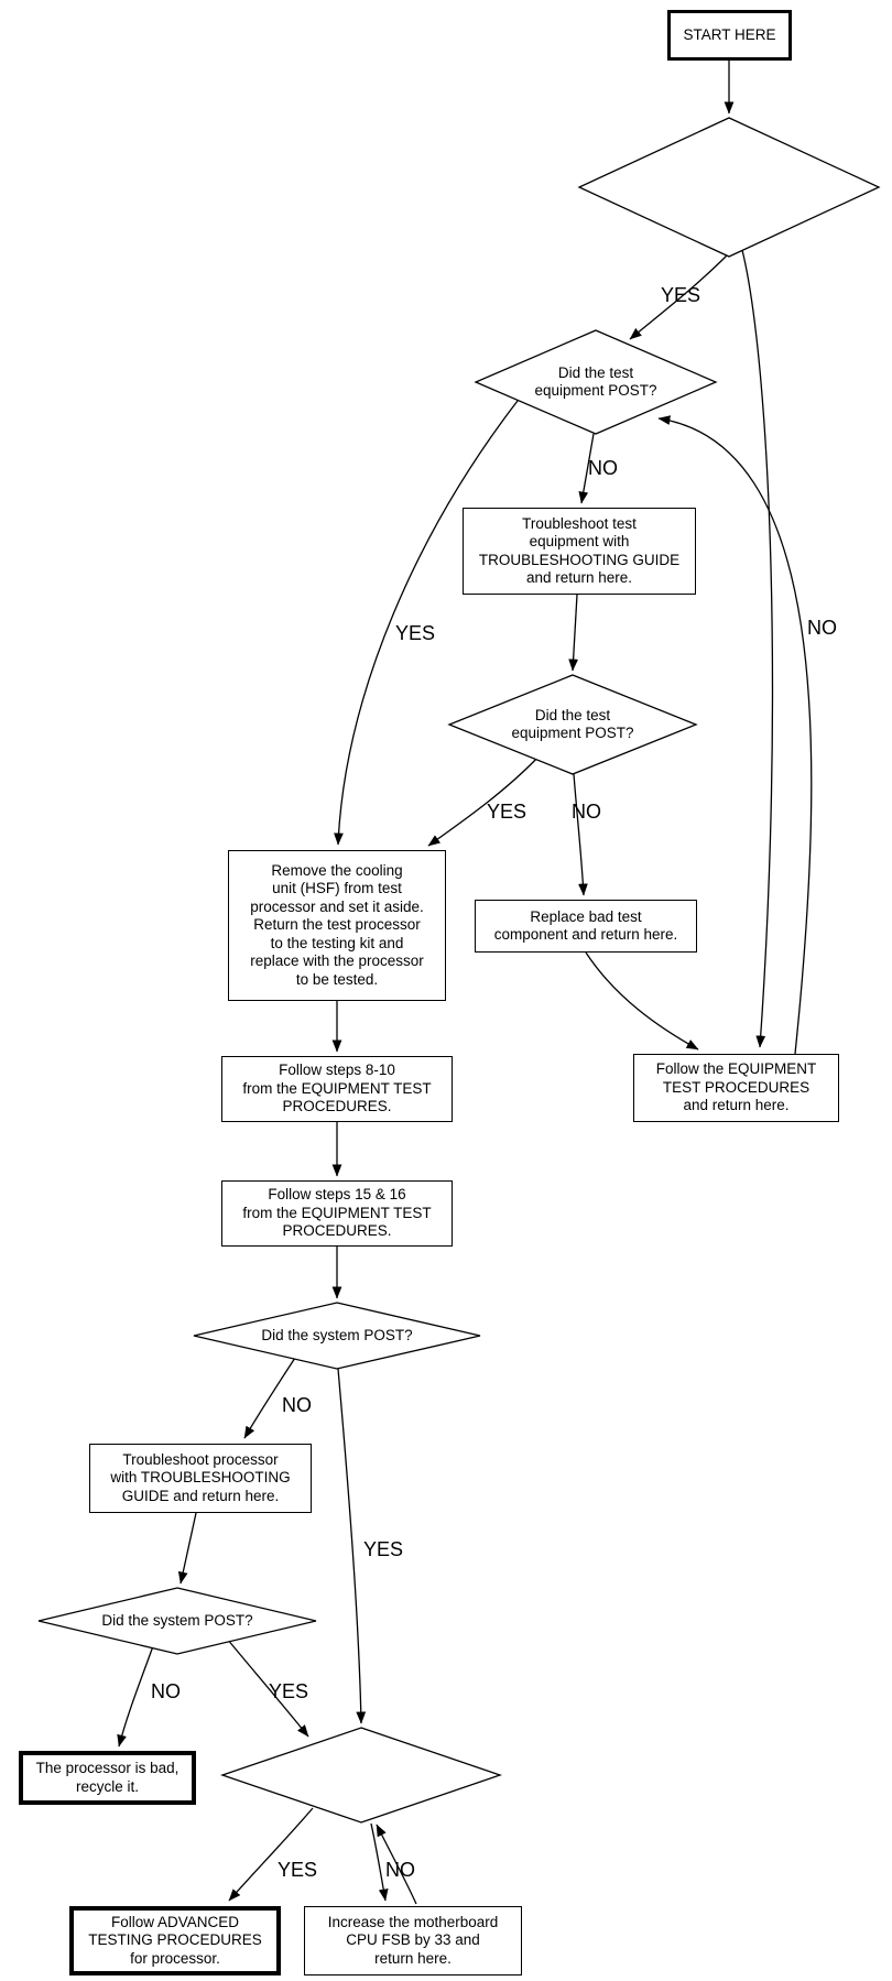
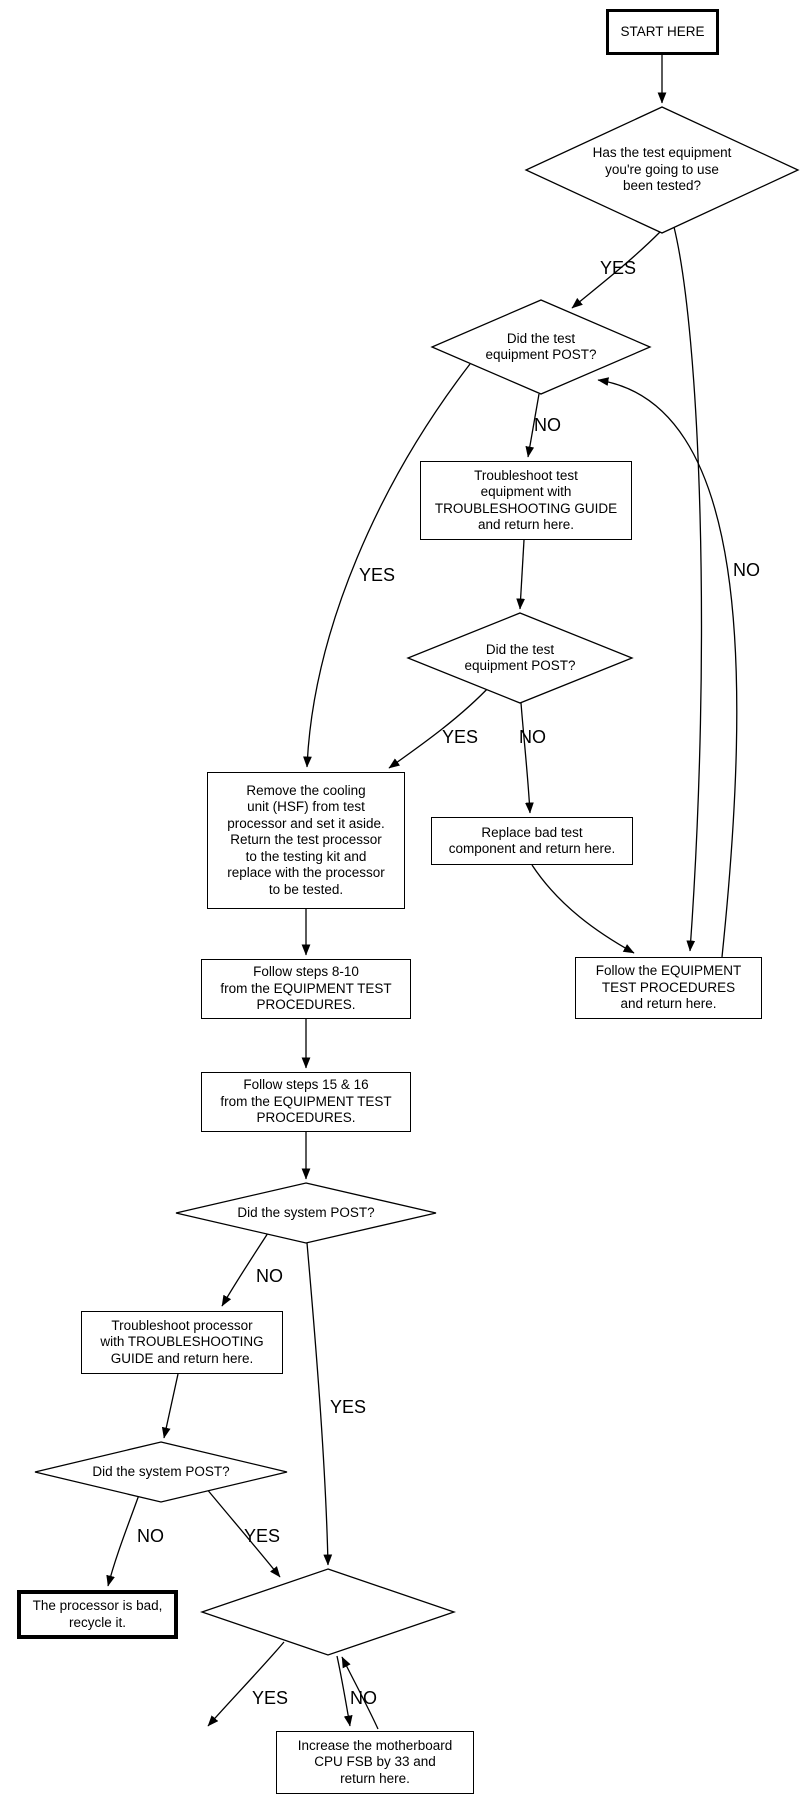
  START HERE
  Troubleshoot test
  equipment with
  TROUBLESHOOTING GUIDE
  and return here.
  Remove the cooling
  unit (HSF) from test
  processor and set it aside.
  Return the test processor
  to the testing kit and
  replace with the processor
  to be tested.
  Replace bad test
  component and return here.
  Follow the EQUIPMENT
  TEST PROCEDURES
  and return here.
  Follow steps 8-10
  from the EQUIPMENT TEST
  PROCEDURES.
  Follow steps 15 & 16
  from the EQUIPMENT TEST
  PROCEDURES.
  Troubleshoot processor
  with TROUBLESHOOTING
  GUIDE and return here.
  The processor is bad,
  recycle it.
- Follow ADVANCED
- TESTING PROCEDURES
- for processor.
  Increase the motherboard
  CPU FSB by 33 and
  return here.
+ Has the test equipment
+ you're going to use
+ been tested?
  Did the test
  equipment POST?
  Did the test
  equipment POST?
  Did the system POST?
  Did the system POST?
  YES
  NO
  NO
  YES
  YES
  NO
  NO
  YES
  NO
  YES
  YES
  NO
